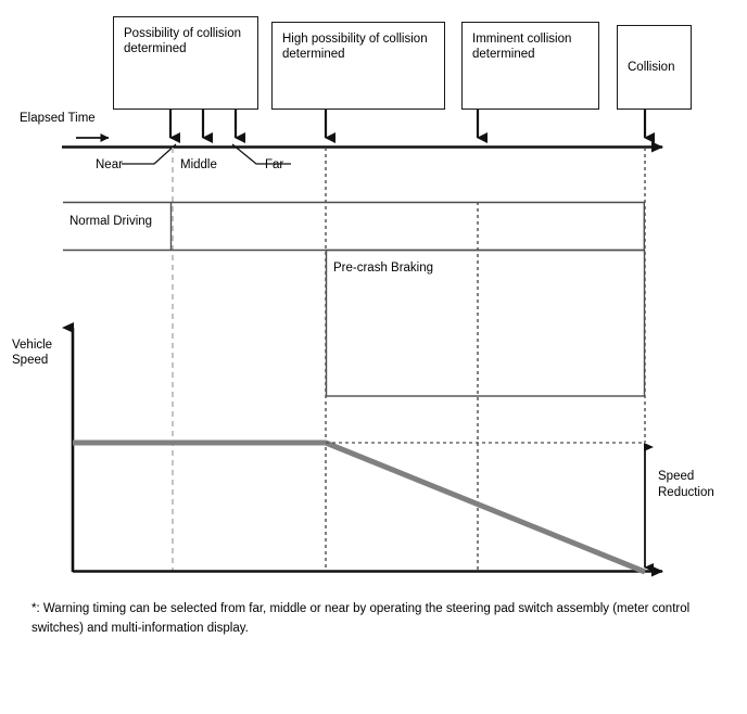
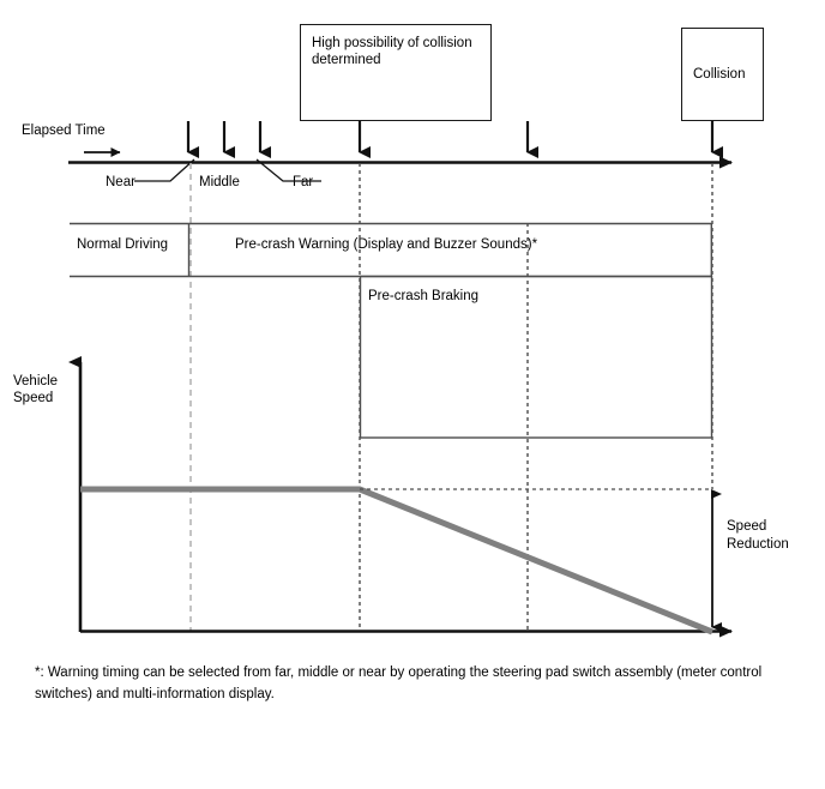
- Possibility of collision determined
  High possibility of collision determined
- Imminent collision determined
  Collision
  Elapsed Time
  Near
  Middle
  Far
  Normal Driving
+ Pre-crash Warning (Display and Buzzer Sounds)*
  Pre-crash Braking
  Vehicle
  Speed
  Speed
  Reduction
  *: Warning timing can be selected from far, middle or near by operating the steering pad switch assembly (meter control switches) and multi-information display.
